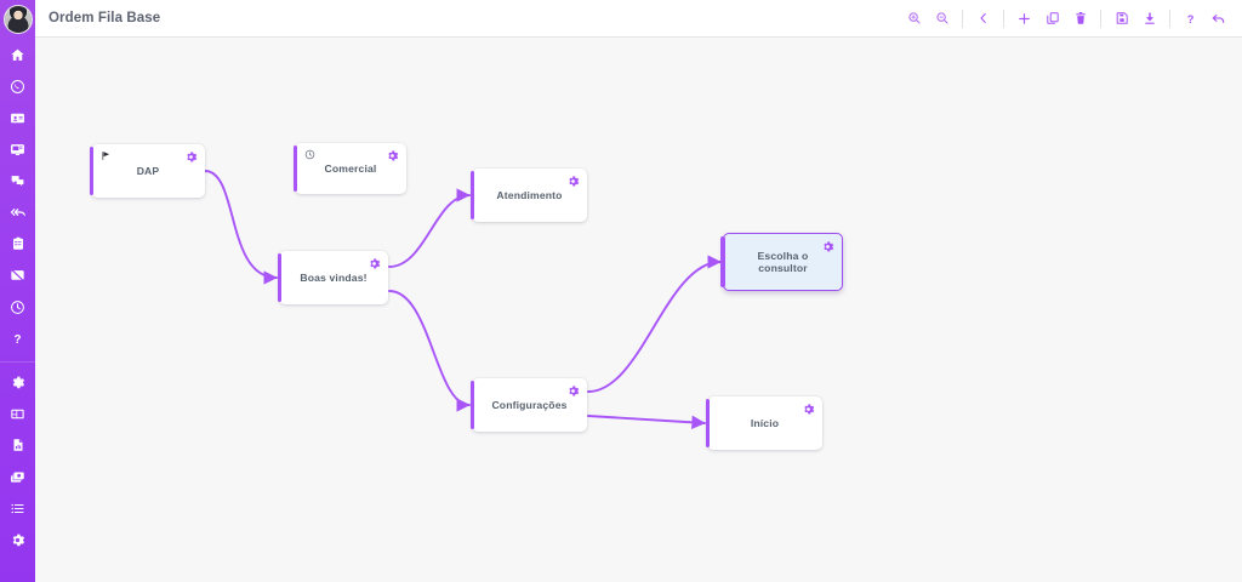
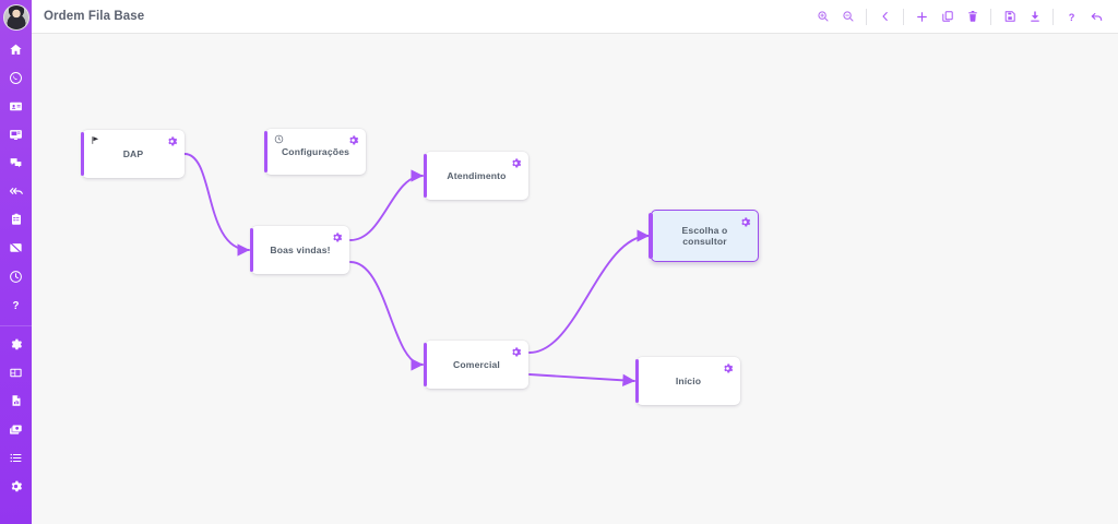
  ?
  Ordem Fila Base
  ?
  DAP
- Comercial
+ Configurações
  Boas vindas!
  Atendimento
- Configurações
+ Comercial
  Escolha o consultor
  Início
